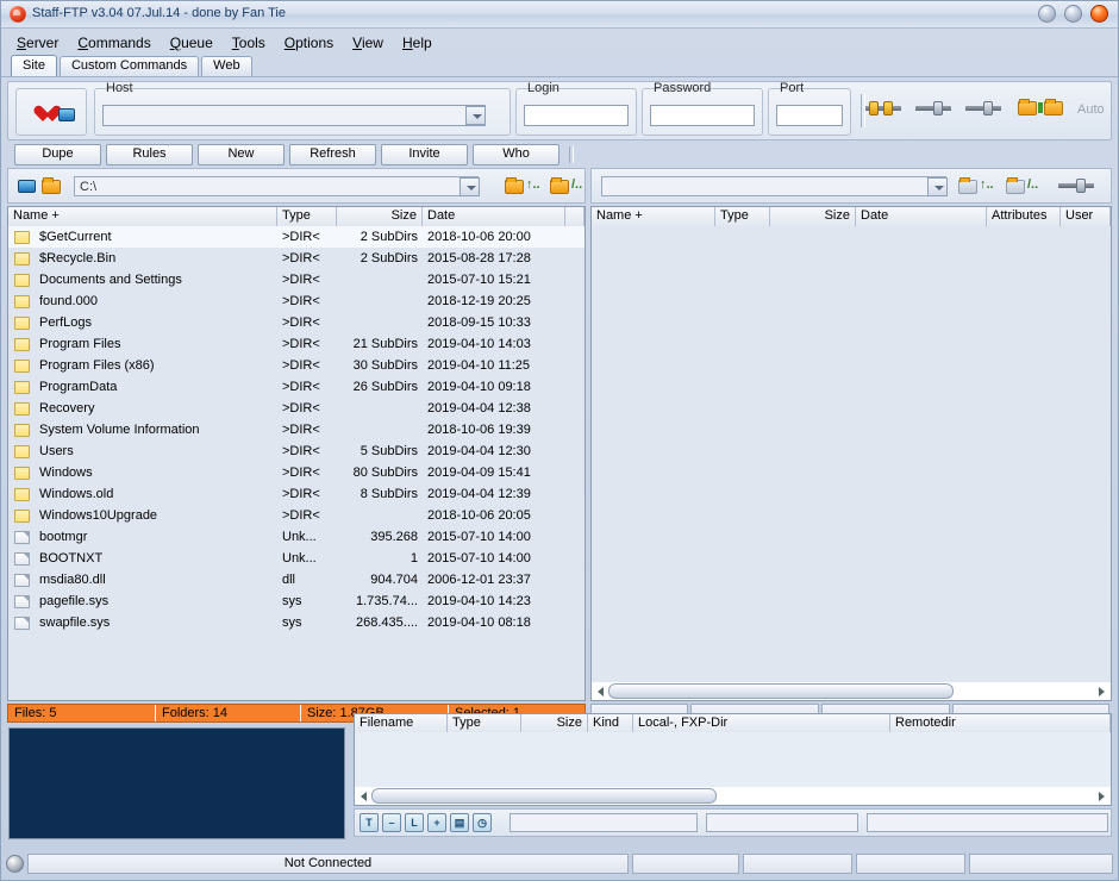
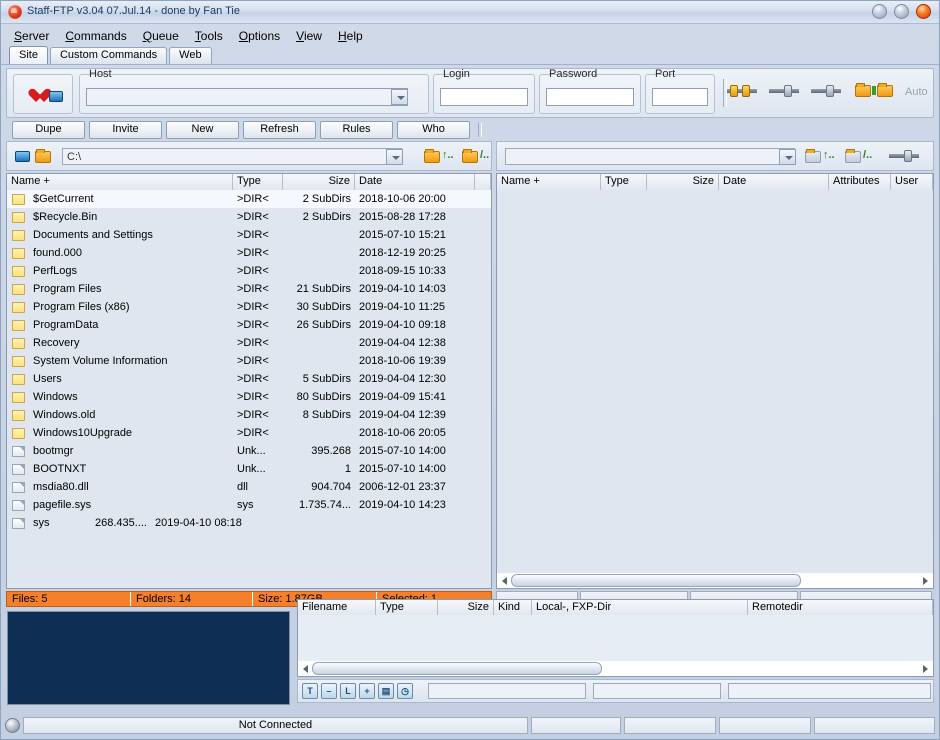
  Staff-FTP v3.04 07.Jul.14 - done by Fan Tie
  Server
  Commands
  Queue
  Tools
  Options
  View
  Help
  Site
  Custom Commands
  Web
  Host
  Login
  Password
  Port
  Auto
  Dupe
- Rules
+ Invite
  New
  Refresh
- Invite
+ Rules
  Who
  C:\
  ↑..
  /..
  Name +
  Type
  Size
  Date
  $GetCurrent
  >DIR<
  2 SubDirs
  2018-10-06 20:00
  $Recycle.Bin
  >DIR<
  2 SubDirs
  2015-08-28 17:28
  Documents and Settings
  >DIR<
  2015-07-10 15:21
  found.000
  >DIR<
  2018-12-19 20:25
  PerfLogs
  >DIR<
  2018-09-15 10:33
  Program Files
  >DIR<
  21 SubDirs
  2019-04-10 14:03
  Program Files (x86)
  >DIR<
  30 SubDirs
  2019-04-10 11:25
  ProgramData
  >DIR<
  26 SubDirs
  2019-04-10 09:18
  Recovery
  >DIR<
  2019-04-04 12:38
  System Volume Information
  >DIR<
  2018-10-06 19:39
  Users
  >DIR<
  5 SubDirs
  2019-04-04 12:30
  Windows
  >DIR<
  80 SubDirs
  2019-04-09 15:41
  Windows.old
  >DIR<
  8 SubDirs
  2019-04-04 12:39
  Windows10Upgrade
  >DIR<
  2018-10-06 20:05
  bootmgr
  Unk...
  395.268
  2015-07-10 14:00
  BOOTNXT
  Unk...
  1
  2015-07-10 14:00
  msdia80.dll
  dll
  904.704
  2006-12-01 23:37
  pagefile.sys
  sys
  1.735.74...
  2019-04-10 14:23
- swapfile.sys
  sys
  268.435....
  2019-04-10 08:18
  ↑..
  /..
  Name +
  Type
  Size
  Date
  Attributes
  User
  Files: 5
  Folders: 14
  Filename
  Type
  Size
  Kind
  Local-, FXP-Dir
  Remotedir
  T
  –
  L
  +
  ▤
  ◷
  Not Connected
